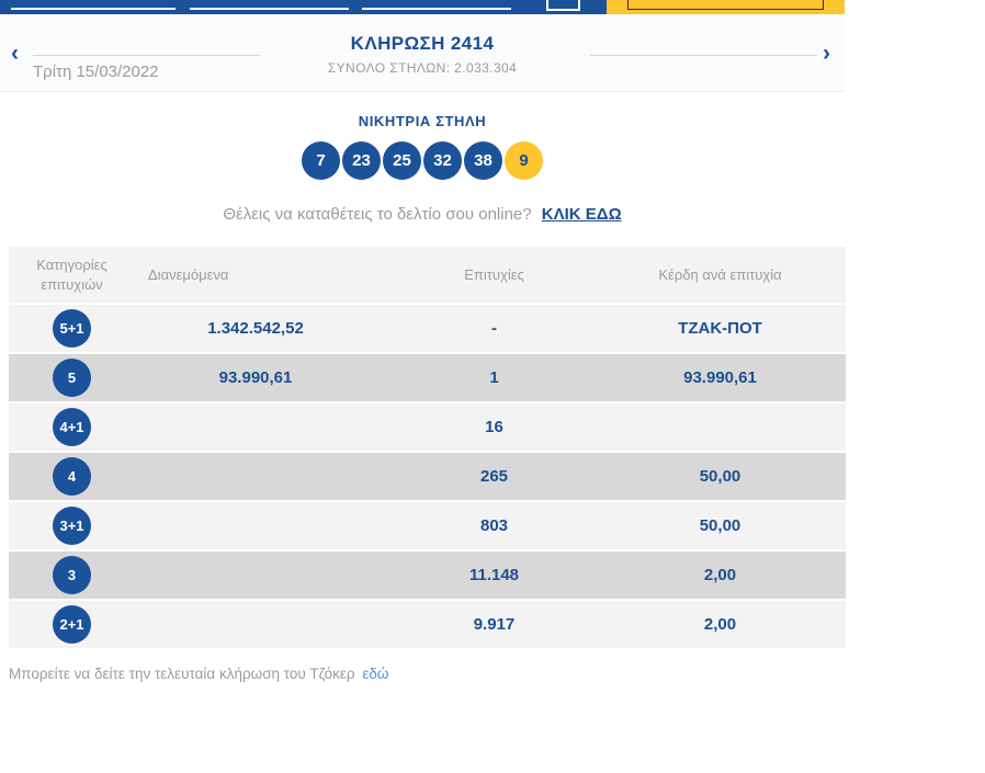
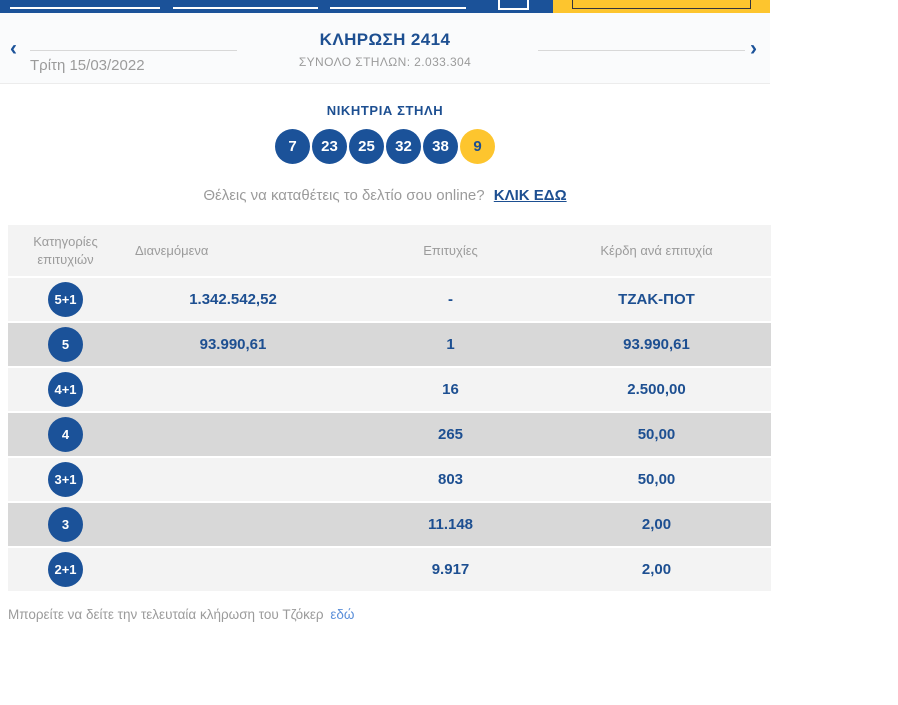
  ‹
  Τρίτη 15/03/2022
  ΚΛΗΡΩΣΗ 2414
  ΣΥΝΟΛΟ ΣΤΗΛΩΝ: 2.033.304
  ›
  ΝΙΚΗΤΡΙΑ ΣΤΗΛΗ
  7
  23
  25
  32
  38
  9
  Θέλεις να καταθέτεις το δελτίο σου online? ΚΛΙΚ ΕΔΩ
  Κατηγορίες επιτυχιών
  Διανεμόμενα
  Επιτυχίες
  Κέρδη ανά επιτυχία
  5+1
  1.342.542,52
  -
  ΤΖΑΚ-ΠΟΤ
  5
  93.990,61
  1
  93.990,61
  4+1
  16
+ 2.500,00
  4
  265
  50,00
  3+1
  803
  50,00
  3
  11.148
  2,00
  2+1
  9.917
  2,00
  Μπορείτε να δείτε την τελευταία κλήρωση του Τζόκερ εδώ
